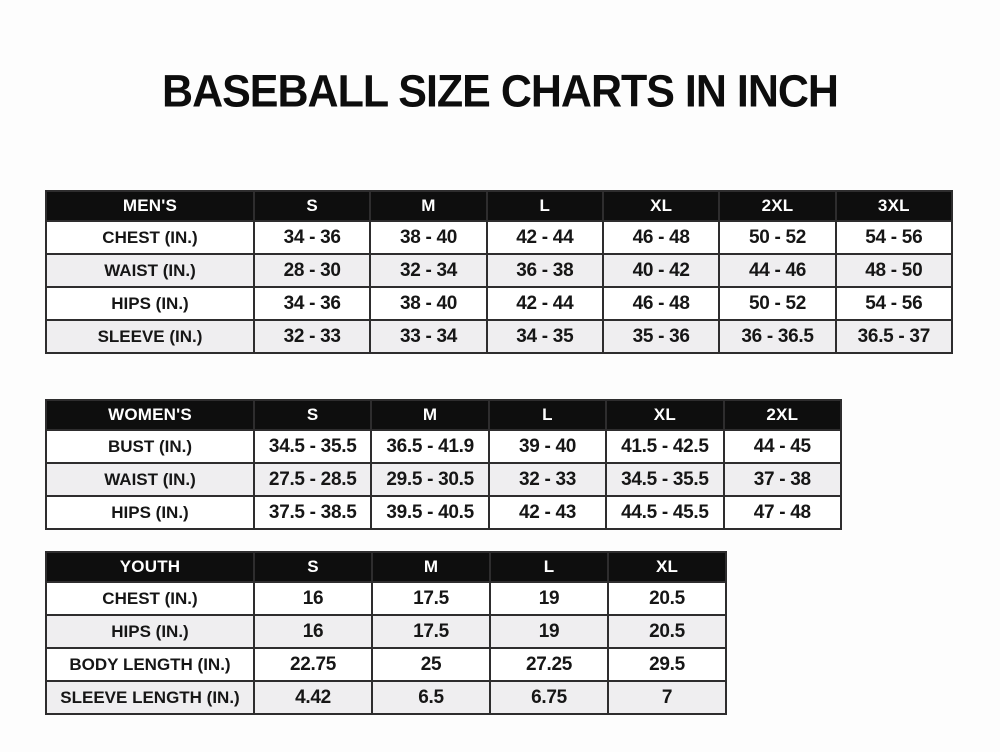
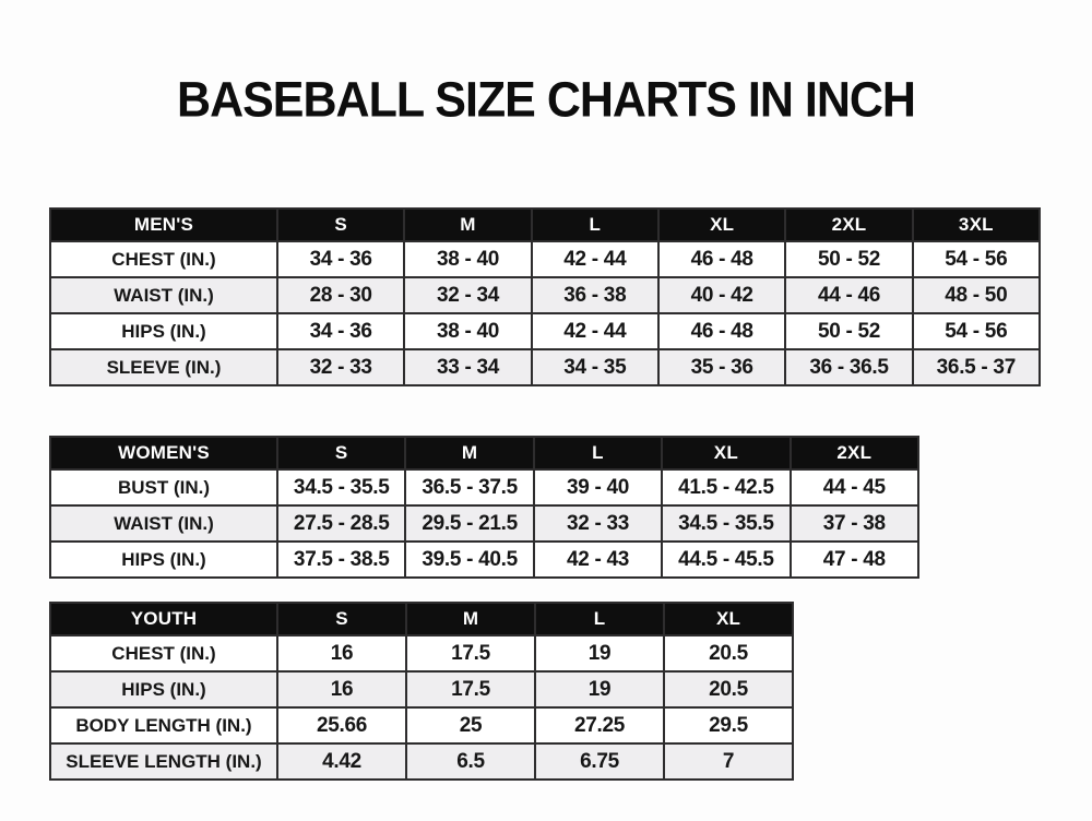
  BASEBALL SIZE CHARTS IN INCH
  MEN'S	S	M	L	XL	2XL	3XL
  CHEST (IN.)	34 - 36	38 - 40	42 - 44	46 - 48	50 - 52	54 - 56
  WAIST (IN.)	28 - 30	32 - 34	36 - 38	40 - 42	44 - 46	48 - 50
  HIPS (IN.)	34 - 36	38 - 40	42 - 44	46 - 48	50 - 52	54 - 56
  SLEEVE (IN.)	32 - 33	33 - 34	34 - 35	35 - 36	36 - 36.5	36.5 - 37
  WOMEN'S	S	M	L	XL	2XL
- BUST (IN.)	34.5 - 35.5	36.5 - 41.9	39 - 40	41.5 - 42.5	44 - 45
+ BUST (IN.)	34.5 - 35.5	36.5 - 37.5	39 - 40	41.5 - 42.5	44 - 45
- WAIST (IN.)	27.5 - 28.5	29.5 - 30.5	32 - 33	34.5 - 35.5	37 - 38
+ WAIST (IN.)	27.5 - 28.5	29.5 - 21.5	32 - 33	34.5 - 35.5	37 - 38
  HIPS (IN.)	37.5 - 38.5	39.5 - 40.5	42 - 43	44.5 - 45.5	47 - 48
  YOUTH	S	M	L	XL
  CHEST (IN.)	16	17.5	19	20.5
  HIPS (IN.)	16	17.5	19	20.5
- BODY LENGTH (IN.)	22.75	25	27.25	29.5
+ BODY LENGTH (IN.)	25.66	25	27.25	29.5
  SLEEVE LENGTH (IN.)	4.42	6.5	6.75	7
